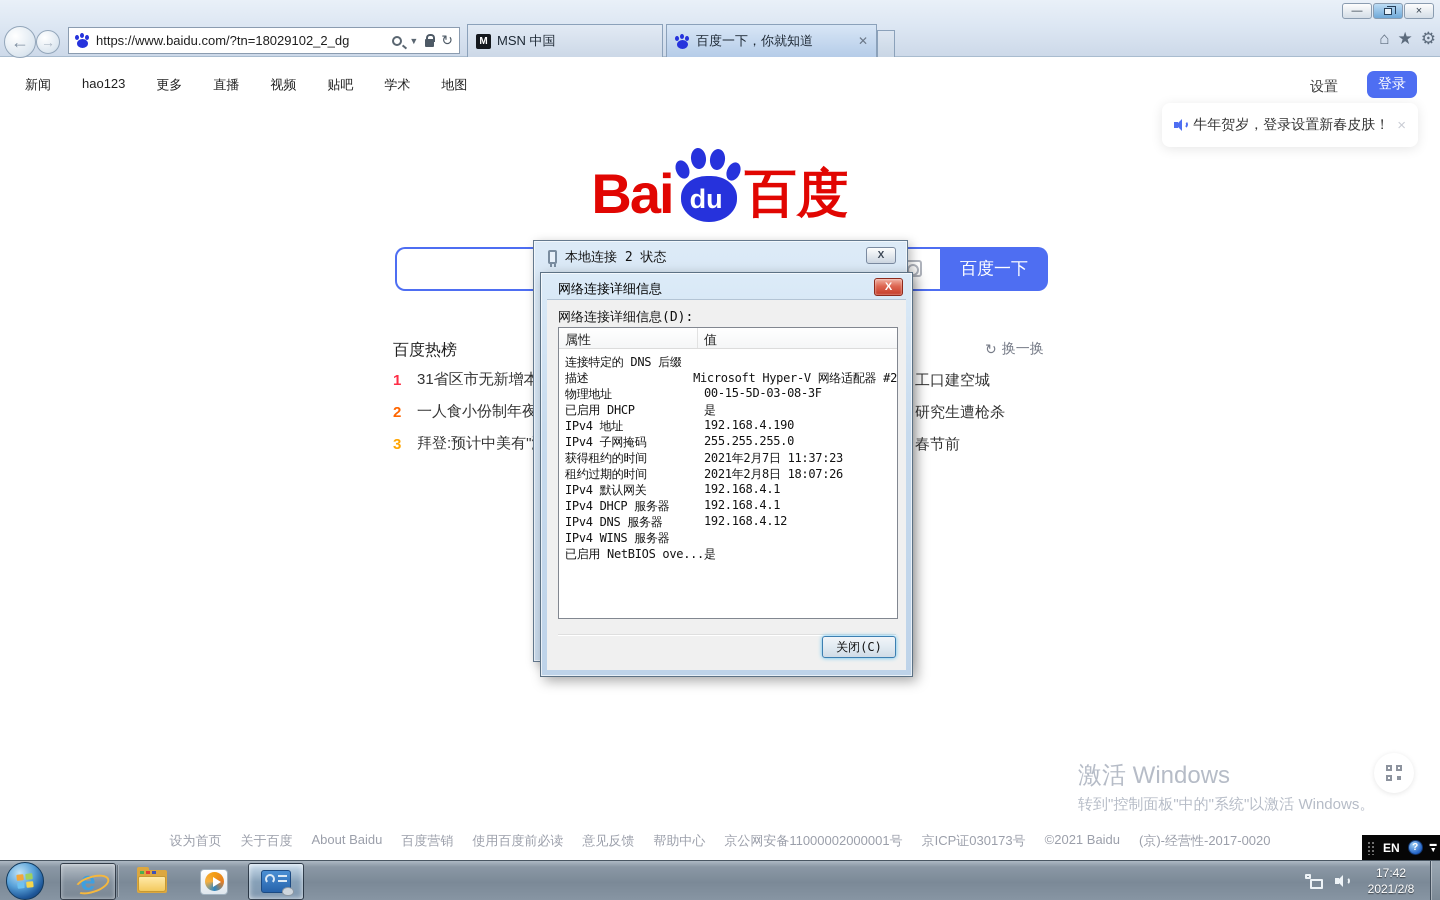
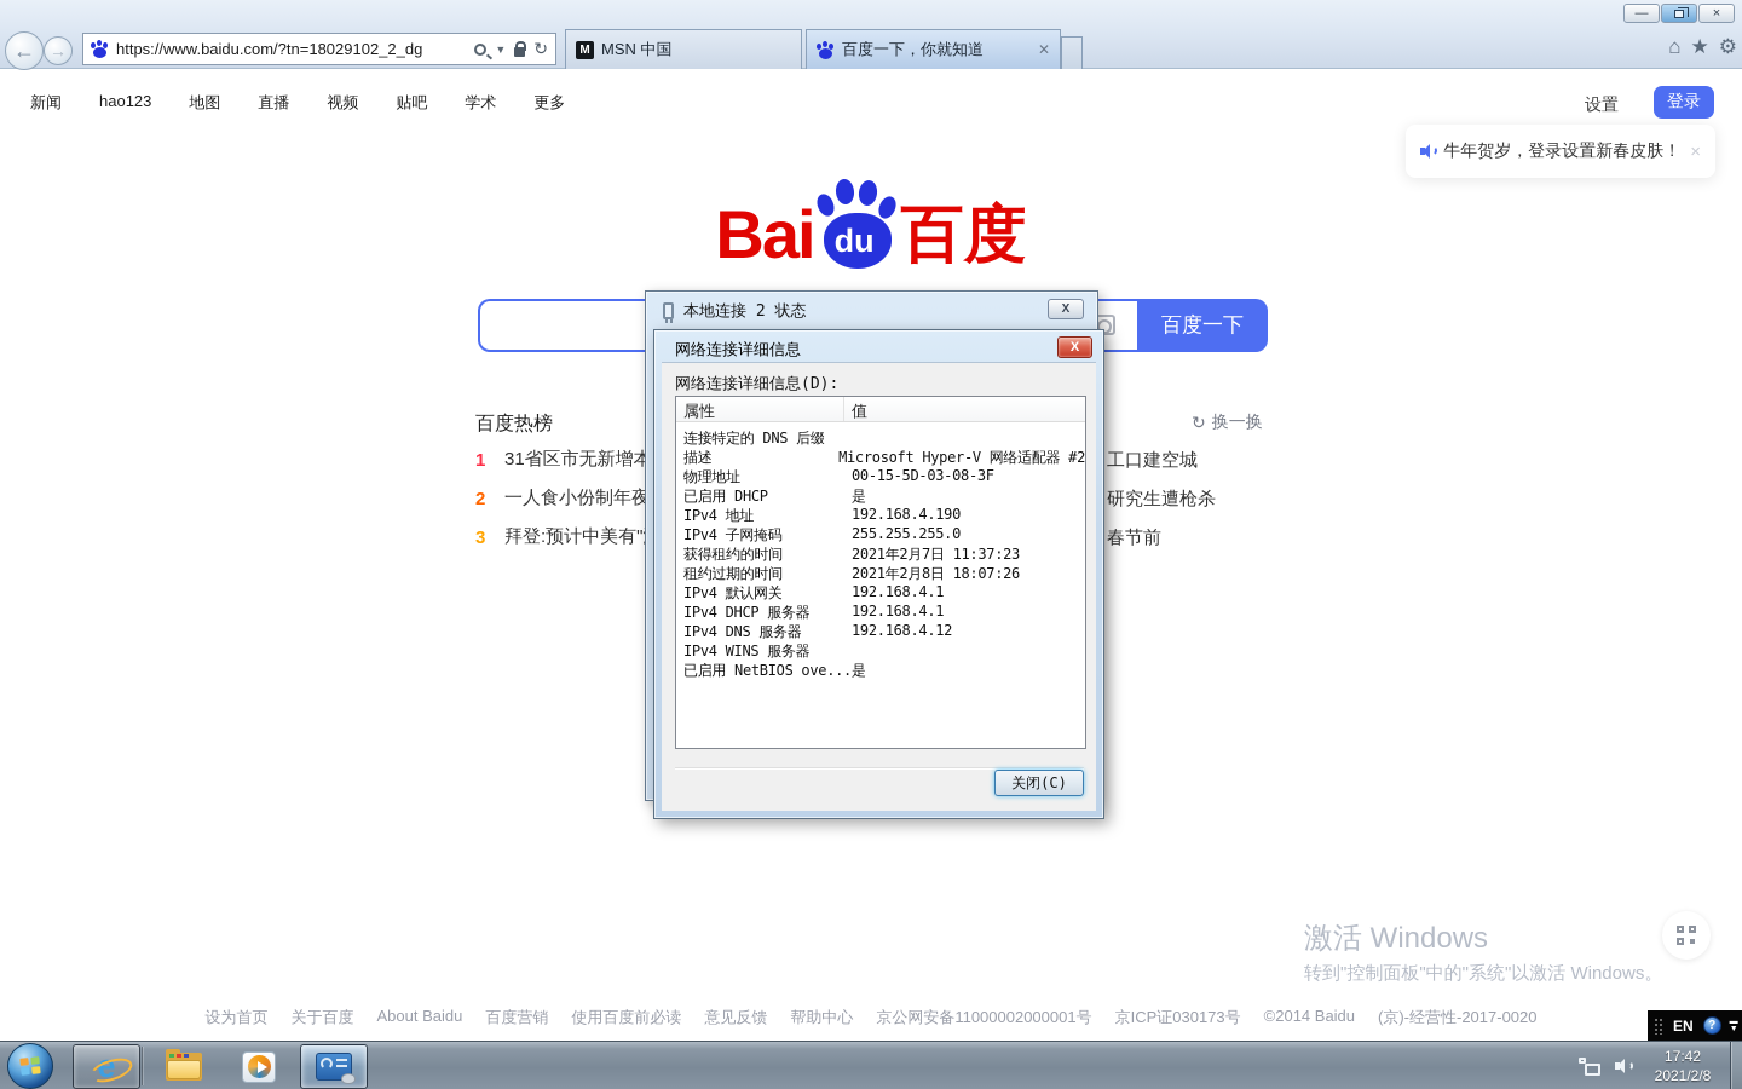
  —
  ×
  ←
  →
  https://www.baidu.com/?tn=18029102_2_dg
  ▼
  ↻
  M
  MSN 中国
  百度一下，你就知道
  ✕
  ⌂
  ★
  ⚙
  新闻
  hao123
- 更多
+ 地图
  直播
  视频
  贴吧
  学术
- 地图
+ 更多
  设置
  登录
  牛年贺岁，登录设置新春皮肤！
  ×
  Bai
  du
  百度
  百度一下
  百度热榜
  ↻
  换一换
  1
  31省区市无新增本
  2
  一人食小份制年夜
  3
  拜登:预计中美有"
  工口建空城
  研究生遭枪杀
  春节前
  设为首页
  关于百度
  About Baidu
  百度营销
  使用百度前必读
  意见反馈
  帮助中心
  京公网安备11000002000001号
  京ICP证030173号
- ©2021 Baidu
+ ©2014 Baidu
  (京)-经营性-2017-0020
  激活 Windows
  转到"控制面板"中的"系统"以激活 Windows。
  本地连接 2 状态
  X
  网络连接详细信息
  X
  网络连接详细信息(D):
  属性
  值
  连接特定的 DNS 后缀
  描述
  Microsoft Hyper-V 网络适配器 #2
  物理地址
  00-15-5D-03-08-3F
  已启用 DHCP
  是
  IPv4 地址
  192.168.4.190
  IPv4 子网掩码
  255.255.255.0
  获得租约的时间
  2021年2月7日 11:37:23
  租约过期的时间
  2021年2月8日 18:07:26
  IPv4 默认网关
  192.168.4.1
  IPv4 DHCP 服务器
  192.168.4.1
  IPv4 DNS 服务器
  192.168.4.12
  IPv4 WINS 服务器
  已启用 NetBIOS ove...
  是
  关闭(C)
  EN
  ?
  e
  17:42
  2021/2/8
